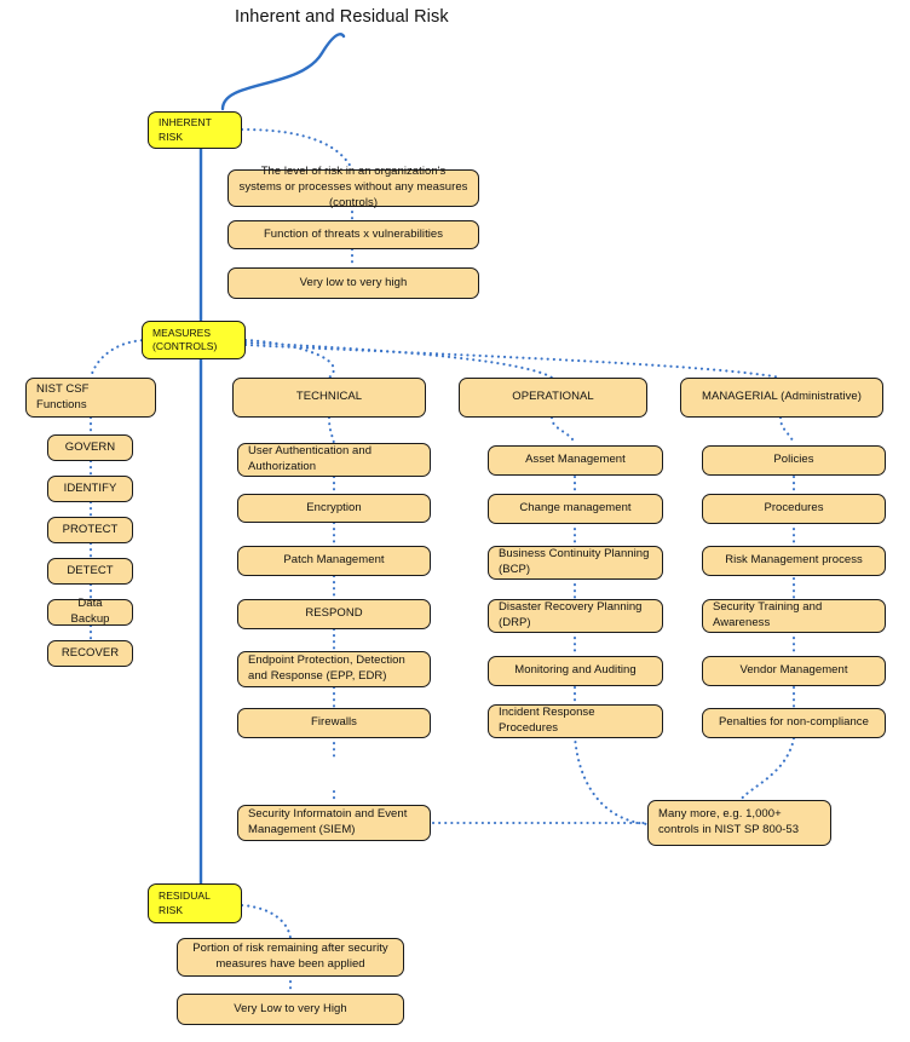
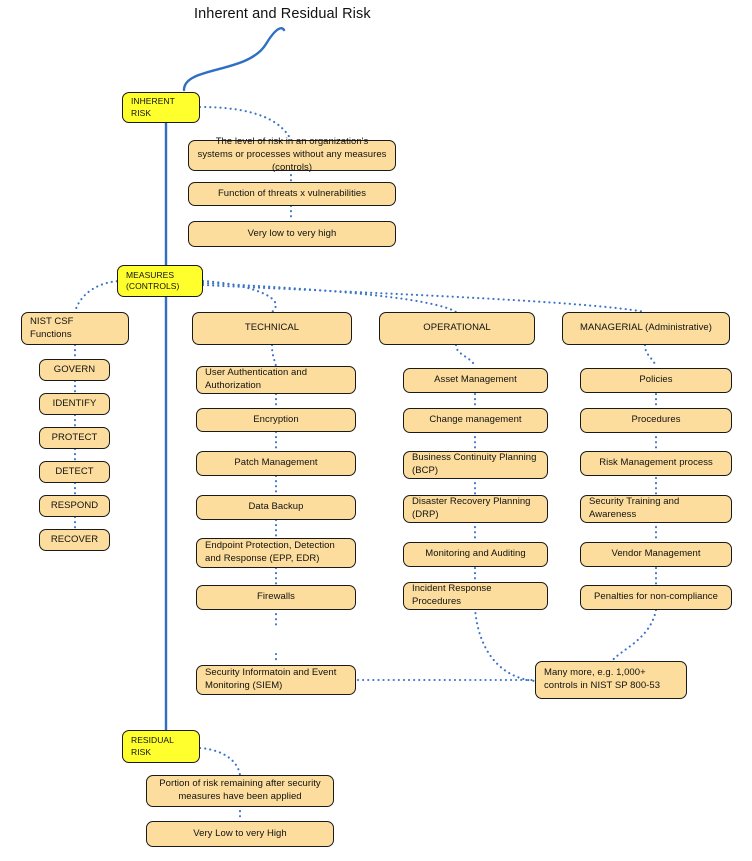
  Inherent and Residual Risk
  INHERENT
  RISK
  The level of risk in an organization's systems or processes without any measures (controls)
  Function of threats x vulnerabilities
  Very low to very high
  MEASURES
  (CONTROLS)
  NIST CSF
  Functions
  GOVERN
  IDENTIFY
  PROTECT
  DETECT
- Data Backup
+ RESPOND
  RECOVER
  TECHNICAL
  User Authentication and Authorization
  Encryption
  Patch Management
- RESPOND
+ Data Backup
  Endpoint Protection, Detection and Response (EPP, EDR)
  Firewalls
- Security Informatoin and Event Management (SIEM)
+ Security Informatoin and Event Monitoring (SIEM)
  OPERATIONAL
  Asset Management
  Change management
  Business Continuity Planning (BCP)
  Disaster Recovery Planning (DRP)
  Monitoring and Auditing
  Incident Response Procedures
  MANAGERIAL (Administrative)
  Policies
  Procedures
  Risk Management process
  Security Training and Awareness
  Vendor Management
  Penalties for non-compliance
  Many more, e.g. 1,000+ controls in NIST SP 800-53
  RESIDUAL
  RISK
  Portion of risk remaining after security measures have been applied
  Very Low to very High
